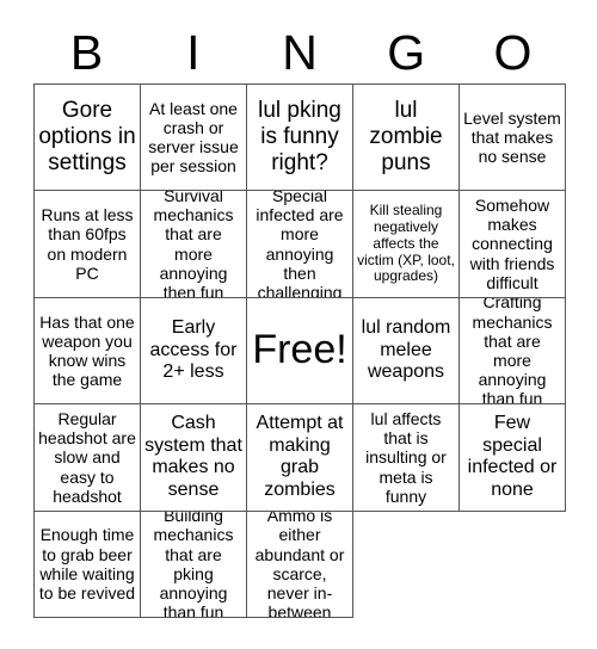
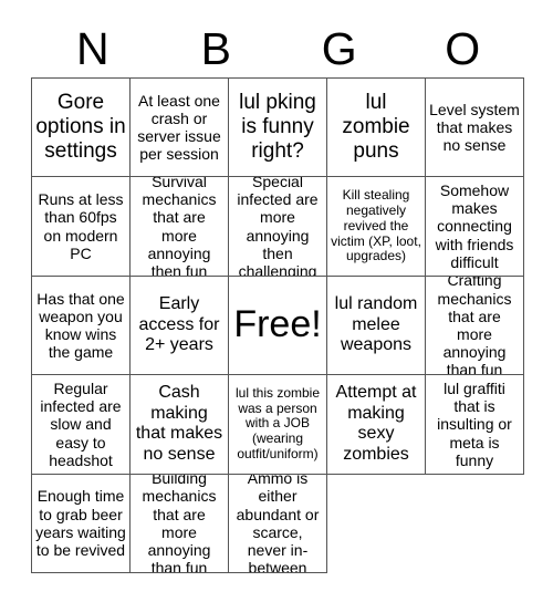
- B
+ N
- I
- N
+ B
  G
  O
  Gore options in settings
  At least one crash or server issue per session
  lul pking is funny right?
  lul zombie puns
  Level system that makes no sense
  Runs at less than 60fps on modern PC
  Survival mechanics that are more annoying then fun
  Special infected are more annoying then challenging
- Kill stealing negatively affects the victim (XP, loot, upgrades)
+ Kill stealing negatively revived the victim (XP, loot, upgrades)
  Somehow makes connecting with friends difficult
  Has that one weapon you know wins the game
- Early access for 2+ less
+ Early access for 2+ years
  Free!
  lul random melee weapons
  Crafting mechanics that are more annoying than fun
- Regular headshot are slow and easy to headshot
+ Regular infected are slow and easy to headshot
- Cash system that makes no sense
+ Cash making that makes no sense
+ lul this zombie was a person with a JOB (wearing outfit/uniform)
- Attempt at making grab zombies
+ Attempt at making sexy zombies
- lul affects that is insulting or meta is funny
+ lul graffiti that is insulting or meta is funny
- Few special infected or none
- Enough time to grab beer while waiting to be revived
+ Enough time to grab beer years waiting to be revived
- Building mechanics that are pking annoying than fun
+ Building mechanics that are more annoying than fun
  Ammo is either abundant or scarce, never in-between
